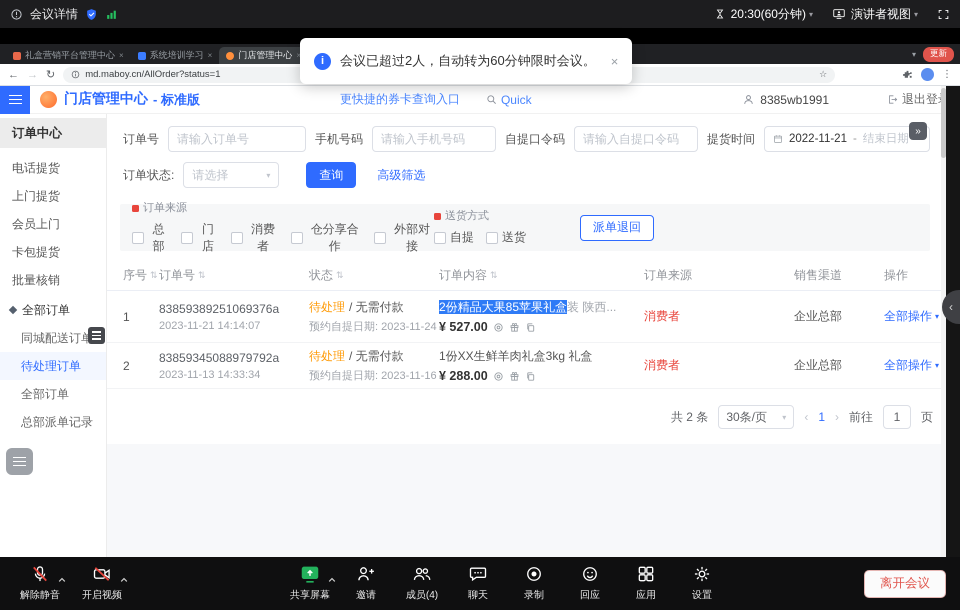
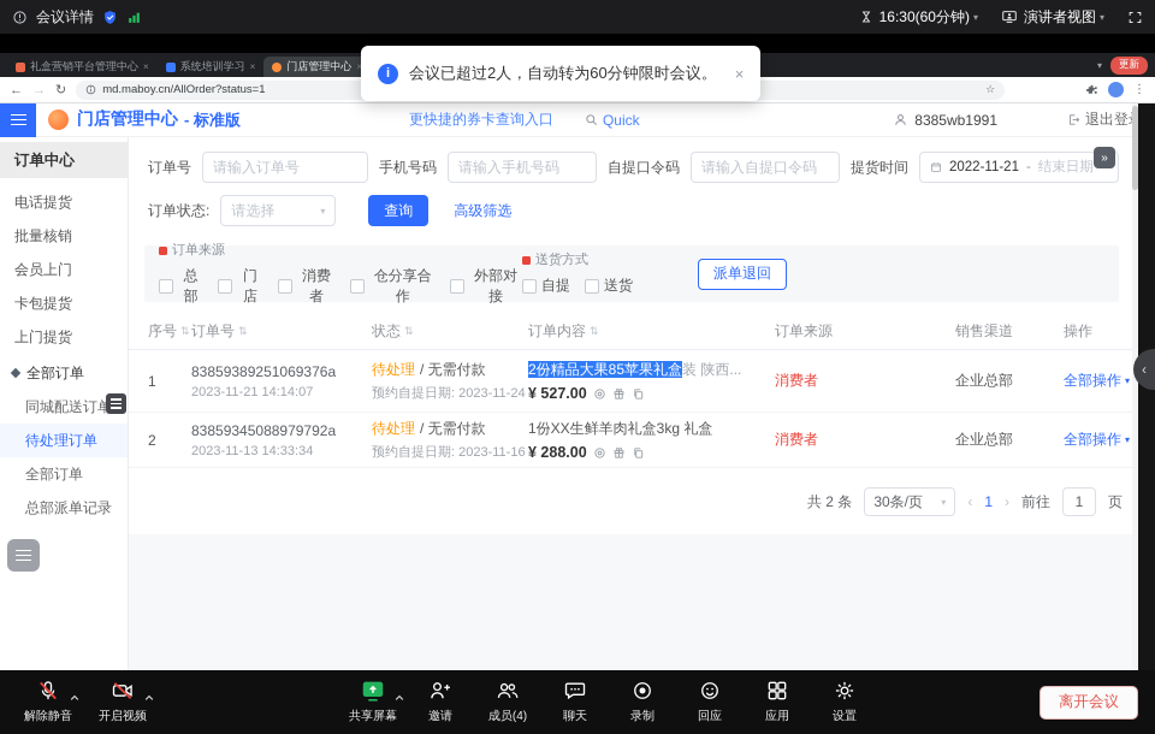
  会议详情
- 20:30(60分钟)
+ 16:30(60分钟)
  ▾
  演讲者视图
  ▾
  礼盒营销平台管理中心
  ×
  系统培训学习
  ×
  门店管理中心
  ×
  ▾
  更新
  ←
  →
  ↻
  md.maboy.cn/AllOrder?status=1
  ☆
  ⋮
  门店管理中心
  - 标准版
  更快捷的券卡查询入口
  Quick
  8385wb1991
  退出登
  订单中心
  电话提货
- 上门提货
+ 批量核销
  会员上门
  卡包提货
- 批量核销
+ 上门提货
  全部订单
  同城配送订单
  待处理订单
  全部订单
  总部派单记录
  »
  订单号
  请输入订单号
  手机号码
  请输入手机号码
  自提口令码
  请输入自提口令码
  提货时间
  2022-11-21
  -
  结束日期
  订单状态:
  请选择
  ▾
  查询
  高级筛选
  订单来源
  总部
  门店
  消费者
  仓分享合作
  外部对接
  送货方式
  自提
  送货
  派单退回
  序号
  ⇅
  订单号
  ⇅
  状态
  ⇅
  订单内容
  ⇅
  订单来源
  销售渠道
  操作
  1
  83859389251069376a
  2023-11-21 14:14:07
  待处理
  / 无需付款
  预约自提日期: 2023-11-24
  2份精品大果85苹果礼盒装 陕西...
  ¥ 527.00
  消费者
  企业总部
  全部操作
  ▾
  2
  83859345088979792a
  2023-11-13 14:33:34
  待处理
  / 无需付款
  预约自提日期: 2023-11-16
  1份XX生鲜羊肉礼盒3kg 礼盒
  ¥ 288.00
  消费者
  企业总部
  全部操作
  ▾
  共 2 条
  30条/页
  ▾
  ‹
  1
  ›
  前往
  1
  页
  ‹
  i
  会议已超过2人，自动转为60分钟限时会议。
  ×
  解除静音
  开启视频
  共享屏幕
  邀请
  成员(4)
  聊天
  录制
  回应
  应用
  设置
  离开会议
